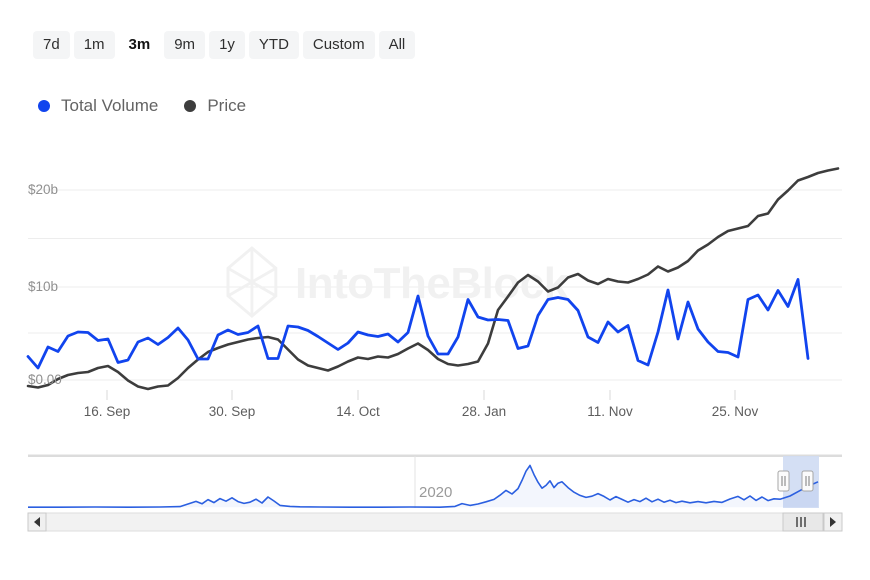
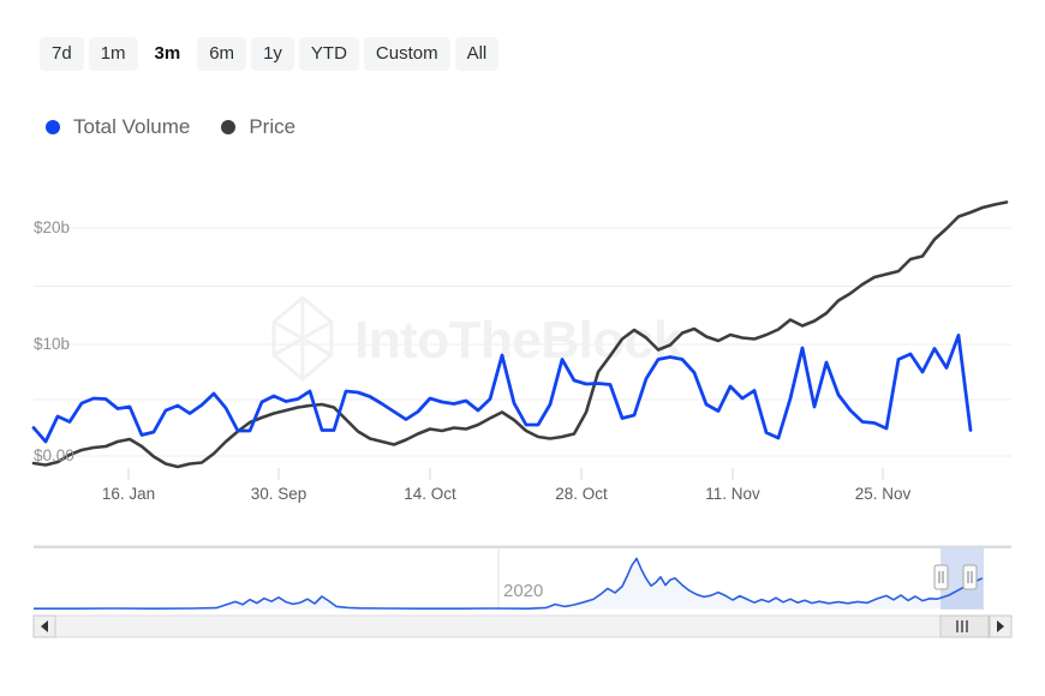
  7d
  1m
  3m
- 9m
+ 6m
  1y
  YTD
  Custom
  All
  Total Volume
  Price
  IntoTheBlock
  $20b
  $10b
  $0.00
- 16. Sep
+ 16. Jan
  30. Sep
  14. Oct
- 28. Jan
+ 28. Oct
  11. Nov
  25. Nov
  2020
